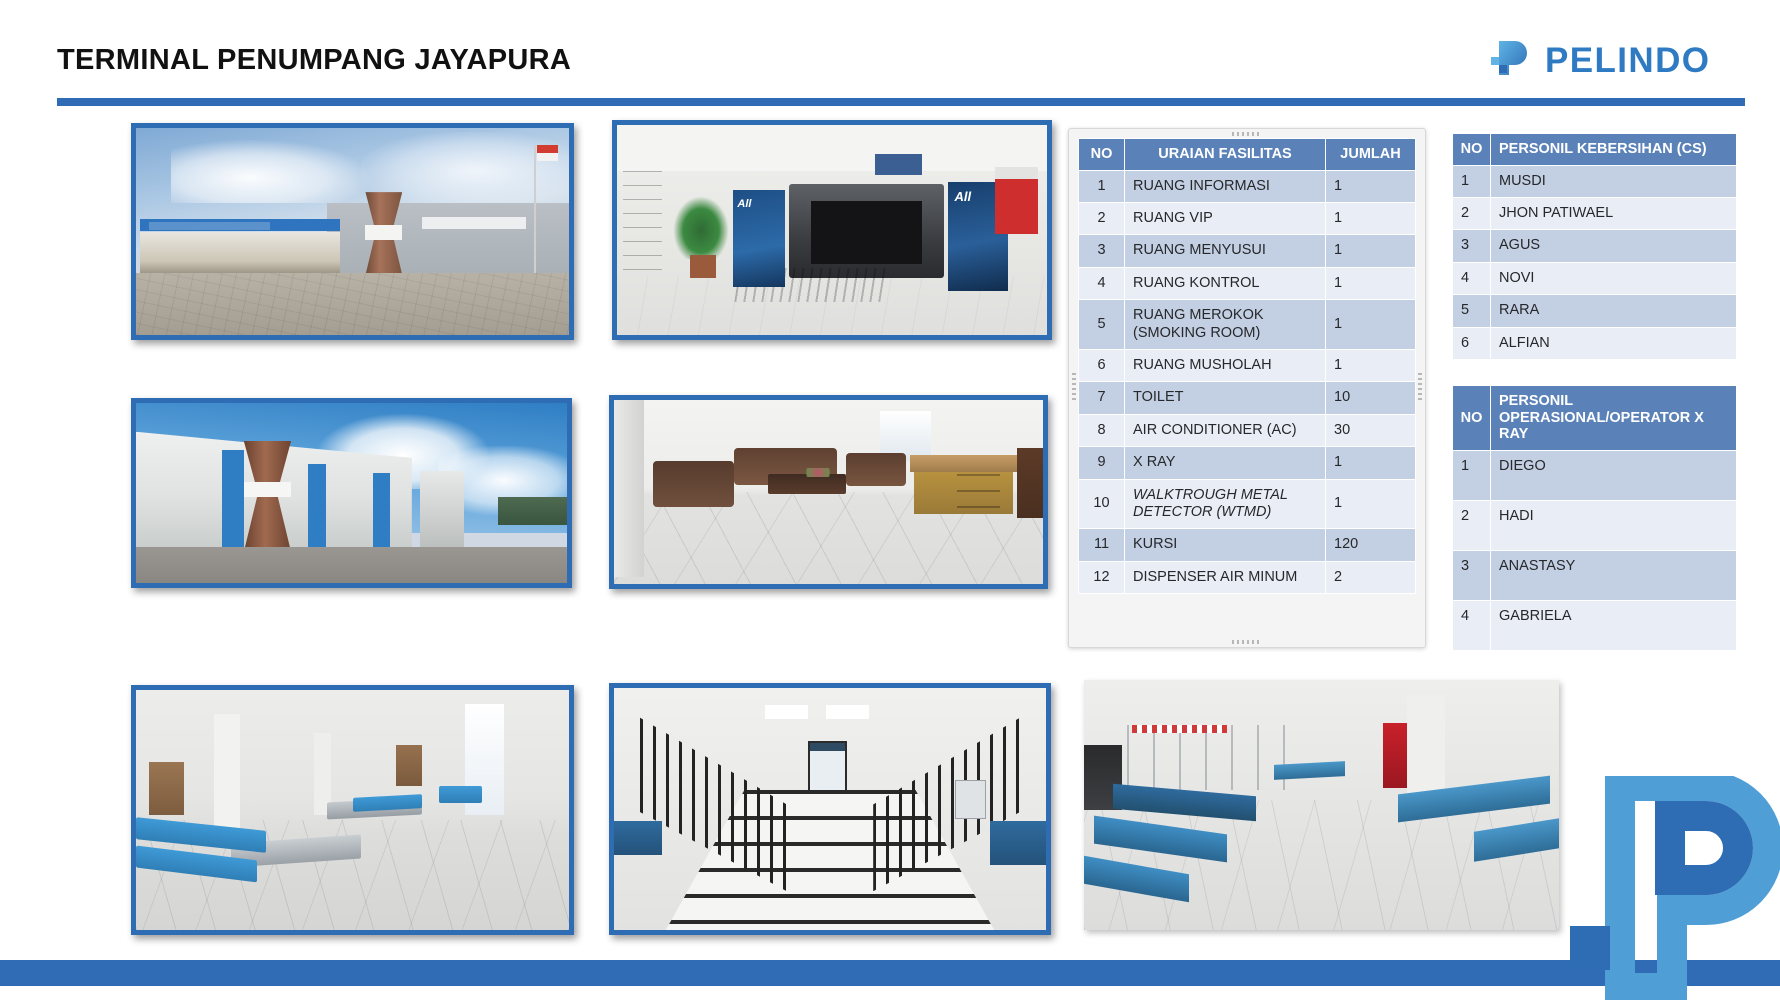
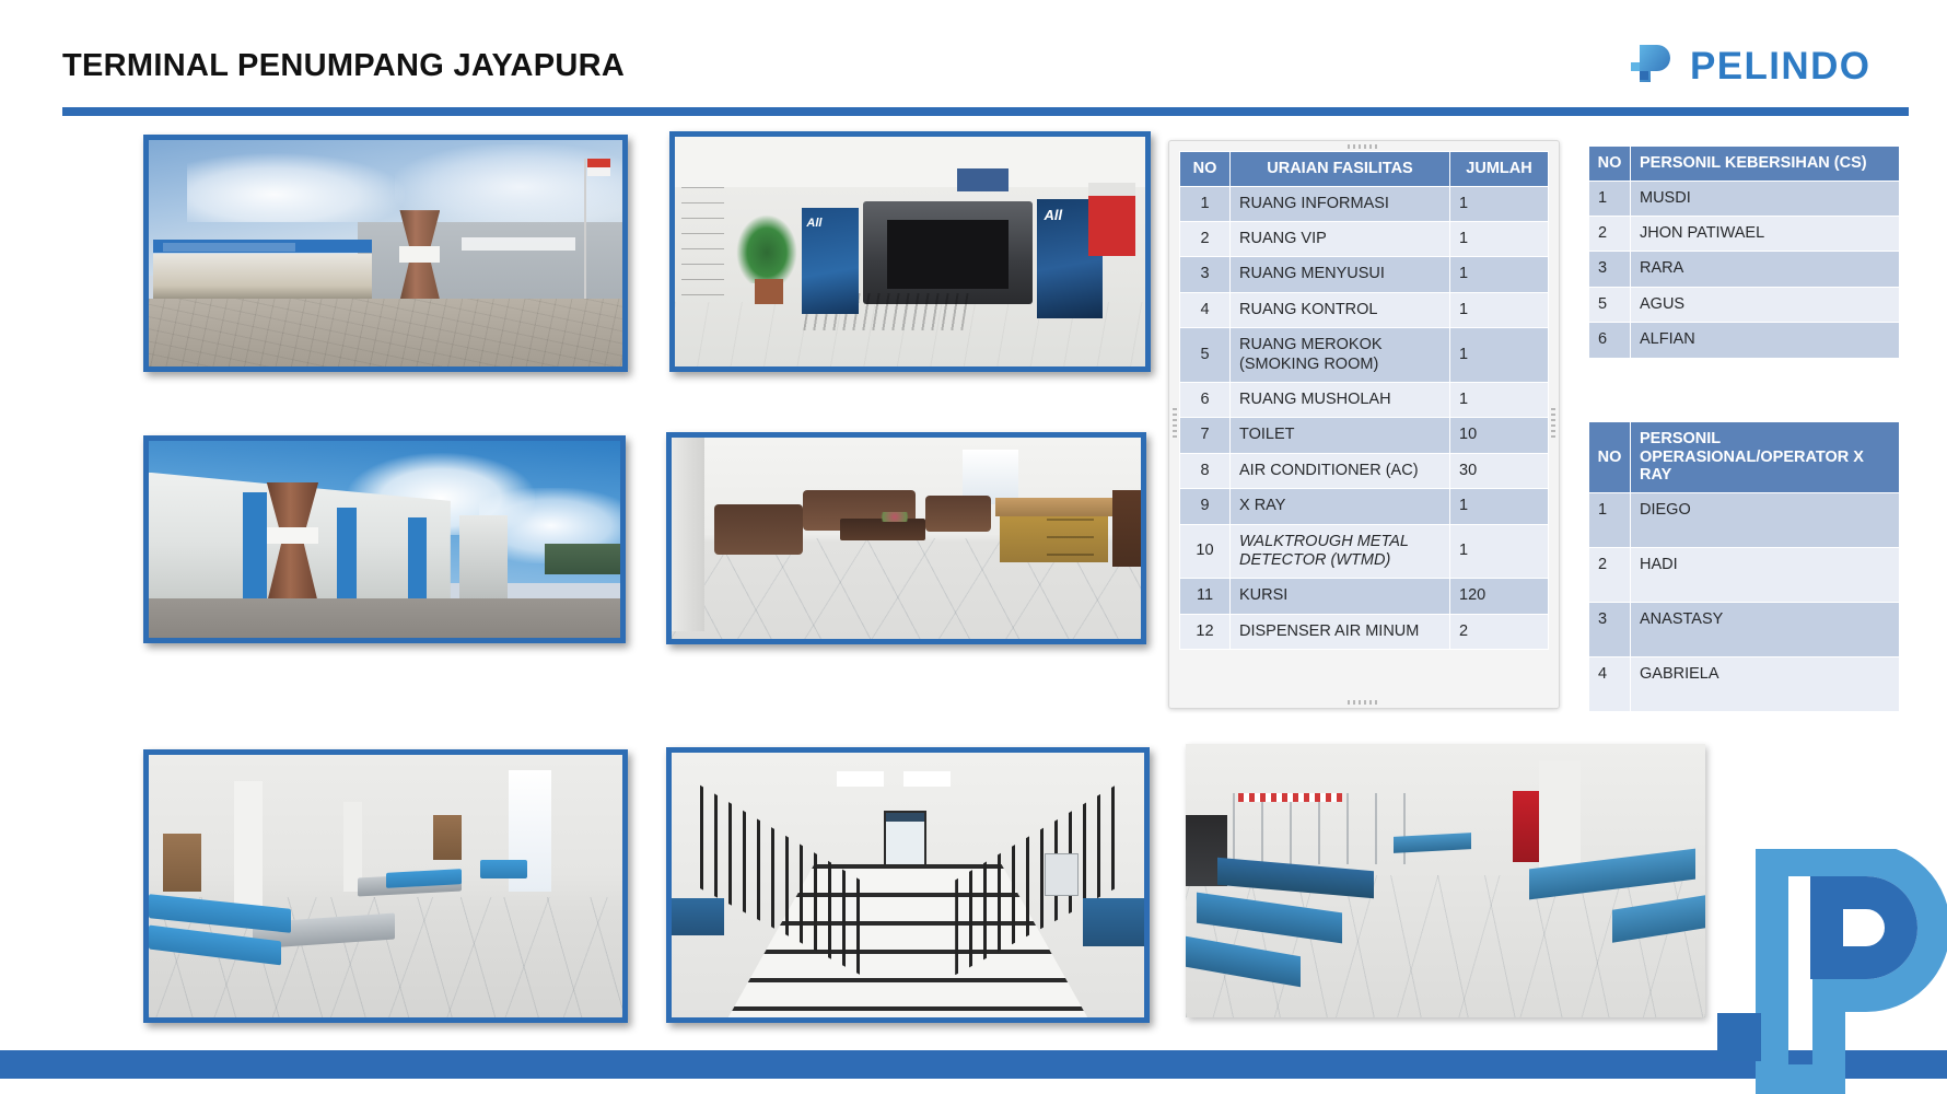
  TERMINAL PENUMPANG JAYAPURA
  PELINDO
  All
  All
  NO	URAIAN FASILITAS	JUMLAH
  1	RUANG INFORMASI	1
  2	RUANG VIP	1
  3	RUANG MENYUSUI	1
  4	RUANG KONTROL	1
  5	RUANG MEROKOK (SMOKING ROOM)	1
  6	RUANG MUSHOLAH	1
  7	TOILET	10
  8	AIR CONDITIONER (AC)	30
  9	X RAY	1
  10	WALKTROUGH METAL DETECTOR (WTMD)	1
  11	KURSI	120
  12	DISPENSER AIR MINUM	2
  NO	PERSONIL KEBERSIHAN (CS)
  1	MUSDI
  2	JHON PATIWAEL
- 3	AGUS
+ 3	RARA
- 4	NOVI
- 5	RARA
+ 5	AGUS
  6	ALFIAN
  NO	PERSONIL OPERASIONAL/OPERATOR X RAY
  1	DIEGO
  2	HADI
  3	ANASTASY
  4	GABRIELA
